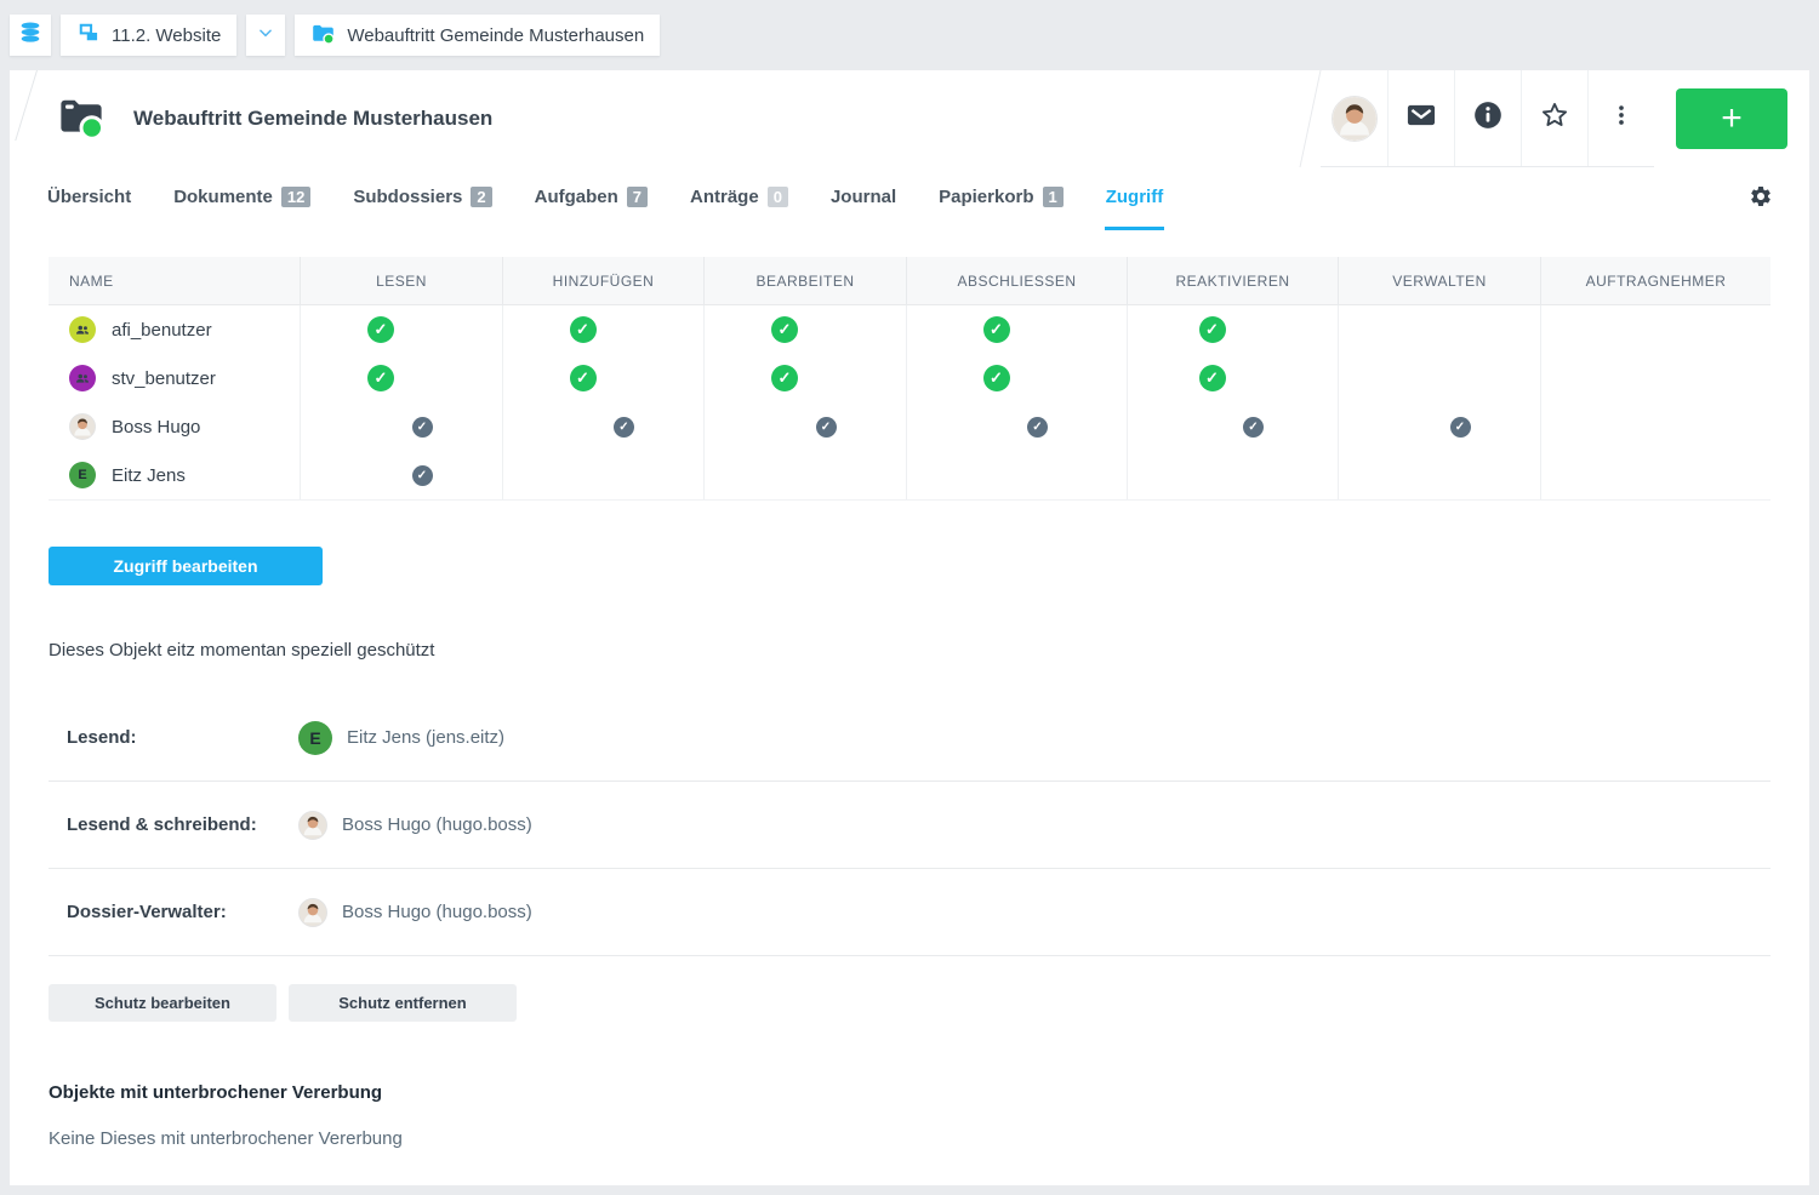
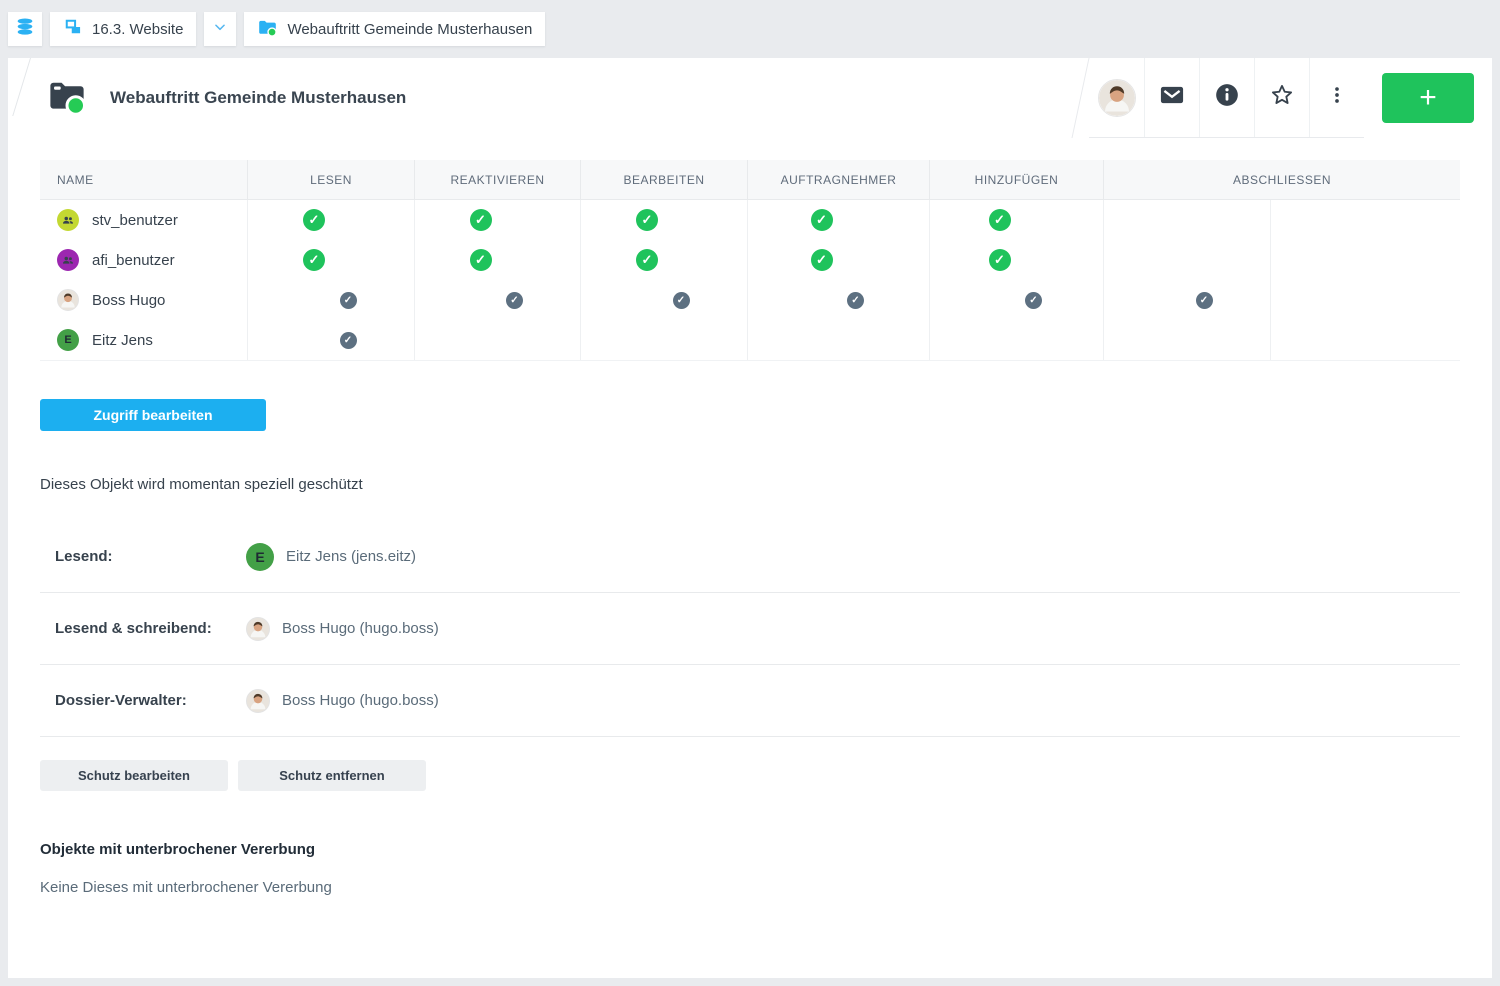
- 11.2. Website
+ 16.3. Website
  Webauftritt Gemeinde Musterhausen
  Webauftritt Gemeinde Musterhausen
  +
- Übersicht
- Dokumente
- 12
- Subdossiers
- 2
- Aufgaben
- 7
- Anträge
- 0
- Journal
- Papierkorb
- 1
- Zugriff
  NAME
  LESEN
- HINZUFÜGEN
+ REAKTIVIEREN
  BEARBEITEN
- ABSCHLIESSEN
+ AUFTRAGNEHMER
- REAKTIVIEREN
+ HINZUFÜGEN
- VERWALTEN
- AUFTRAGNEHMER
+ ABSCHLIESSEN
- afi_benutzer
+ stv_benutzer
  ✓
  ✓
  ✓
  ✓
  ✓
- stv_benutzer
+ afi_benutzer
  ✓
  ✓
  ✓
  ✓
  ✓
  Boss Hugo
  ✓
  ✓
  ✓
  ✓
  ✓
  ✓
  E
  Eitz Jens
  ✓
  Zugriff bearbeiten
- Dieses Objekt eitz momentan speziell geschützt
+ Dieses Objekt wird momentan speziell geschützt
  Lesend:
  E
  Eitz Jens (jens.eitz)
  Lesend & schreibend:
  Boss Hugo (hugo.boss)
  Dossier-Verwalter:
  Boss Hugo (hugo.boss)
  Schutz bearbeiten
  Schutz entfernen
  Objekte mit unterbrochener Vererbung
  Keine Dieses mit unterbrochener Vererbung
